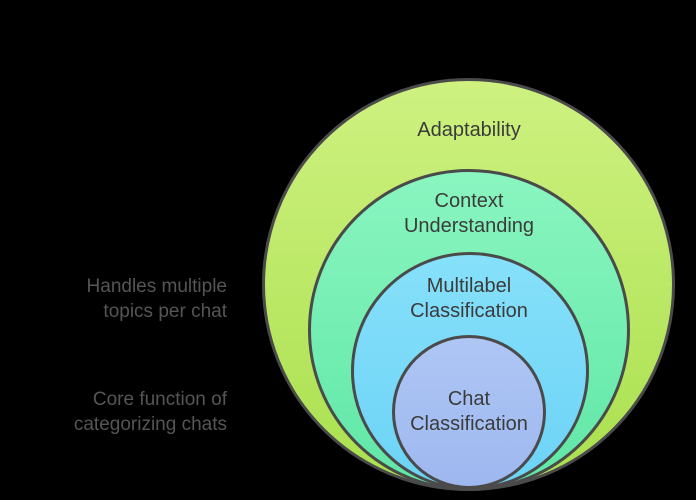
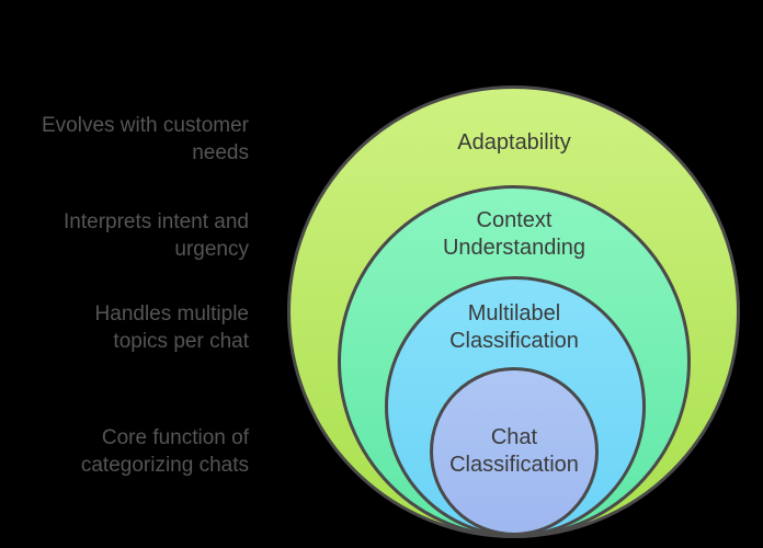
  Adaptability
  Context
  Understanding
  Multilabel
  Classification
  Chat
  Classification
+ Evolves with customer
+ needs
+ Interprets intent and
+ urgency
  Handles multiple
  topics per chat
  Core function of
  categorizing chats
